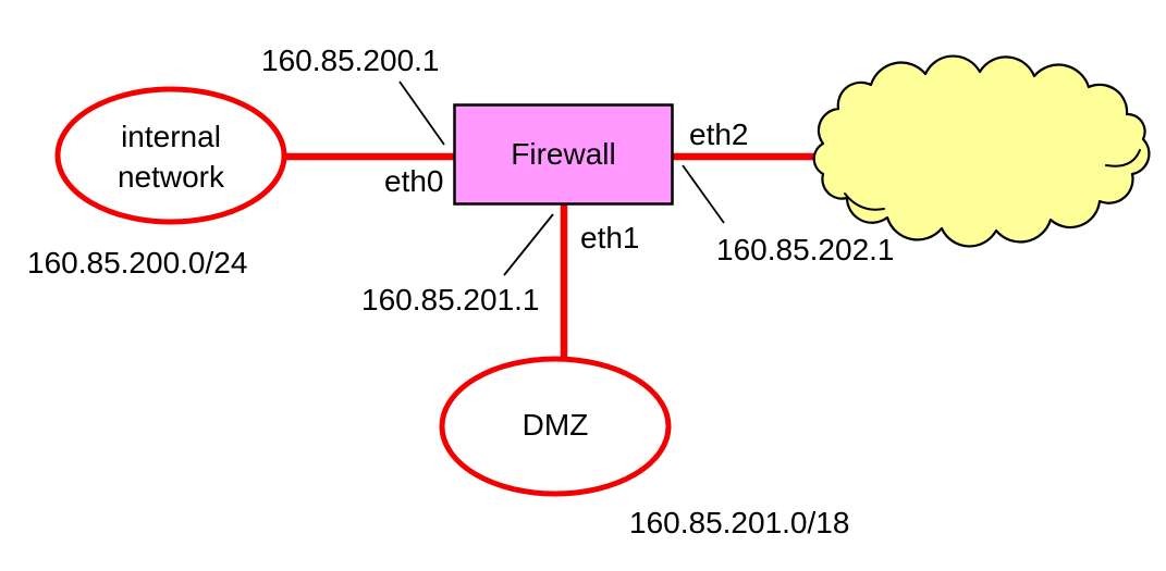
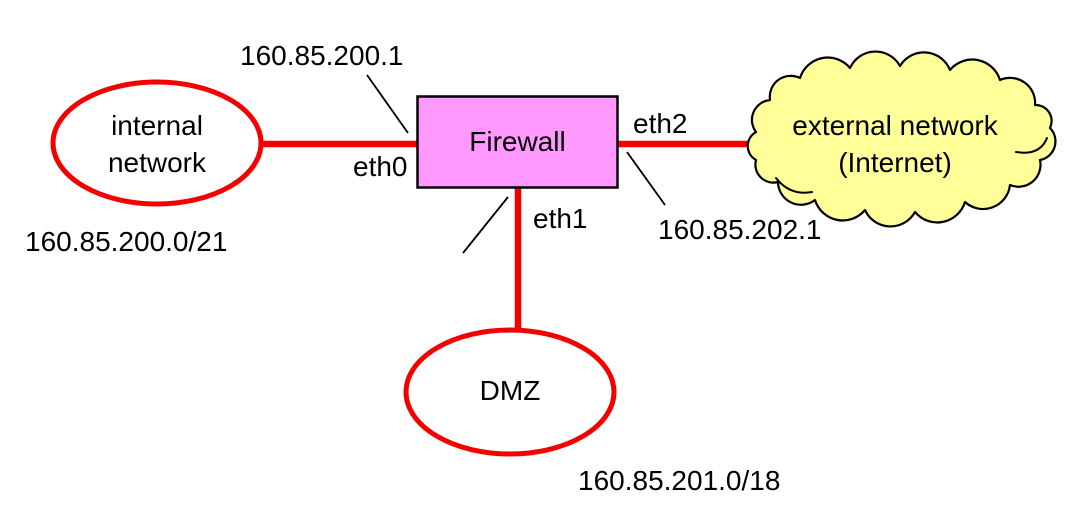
  160.85.200.1
  internal
  network
- 160.85.200.0/24
+ 160.85.200.0/21
  eth0
  Firewall
  eth2
  160.85.202.1
+ external network
+ (Internet)
  eth1
- 160.85.201.1
  DMZ
  160.85.201.0/18
